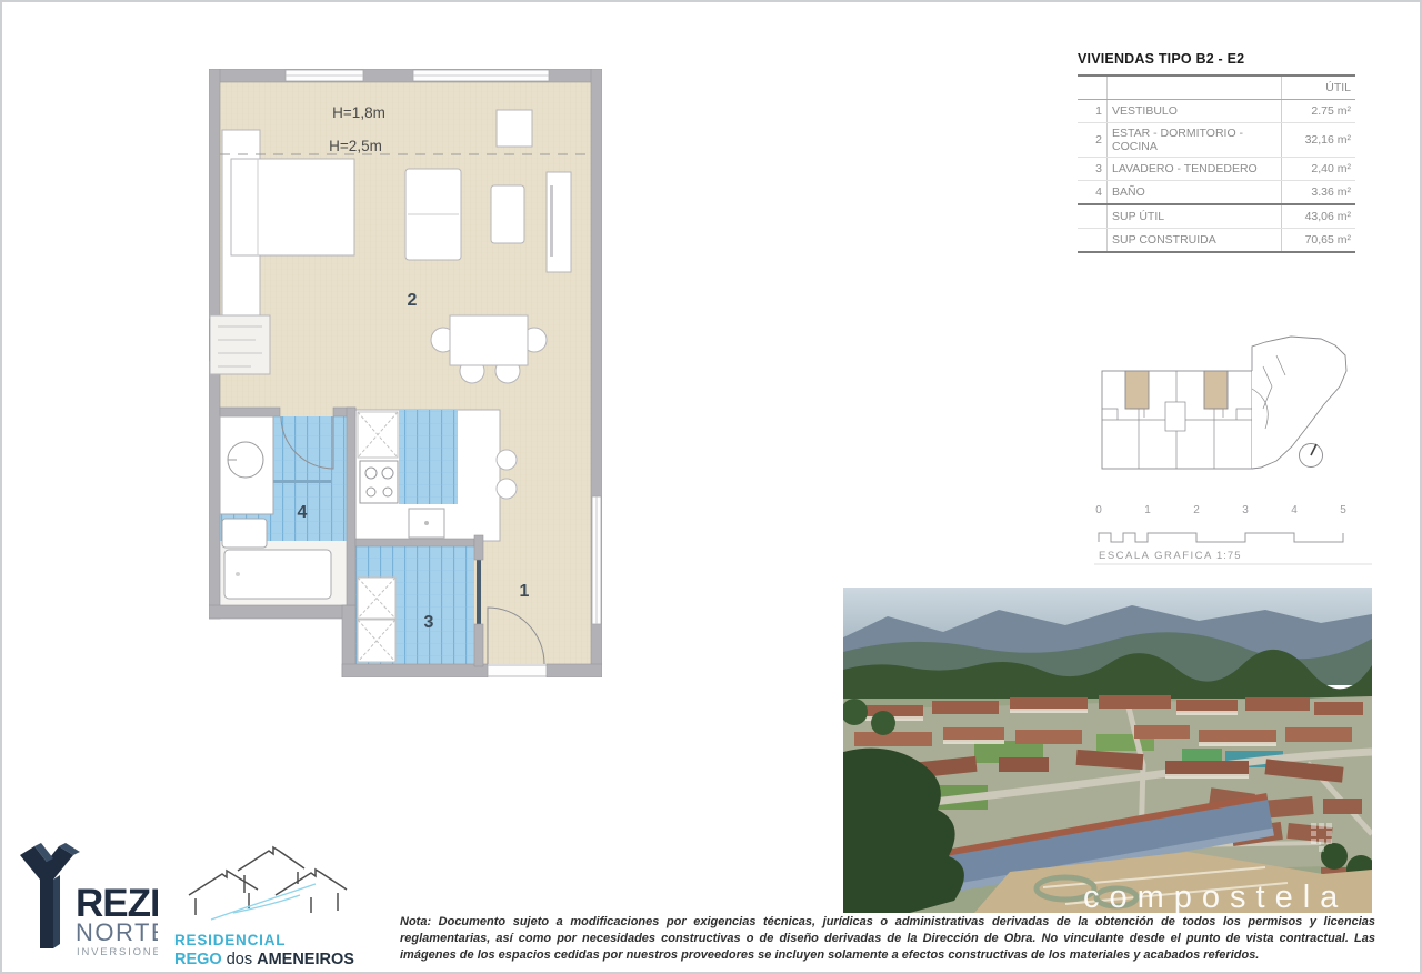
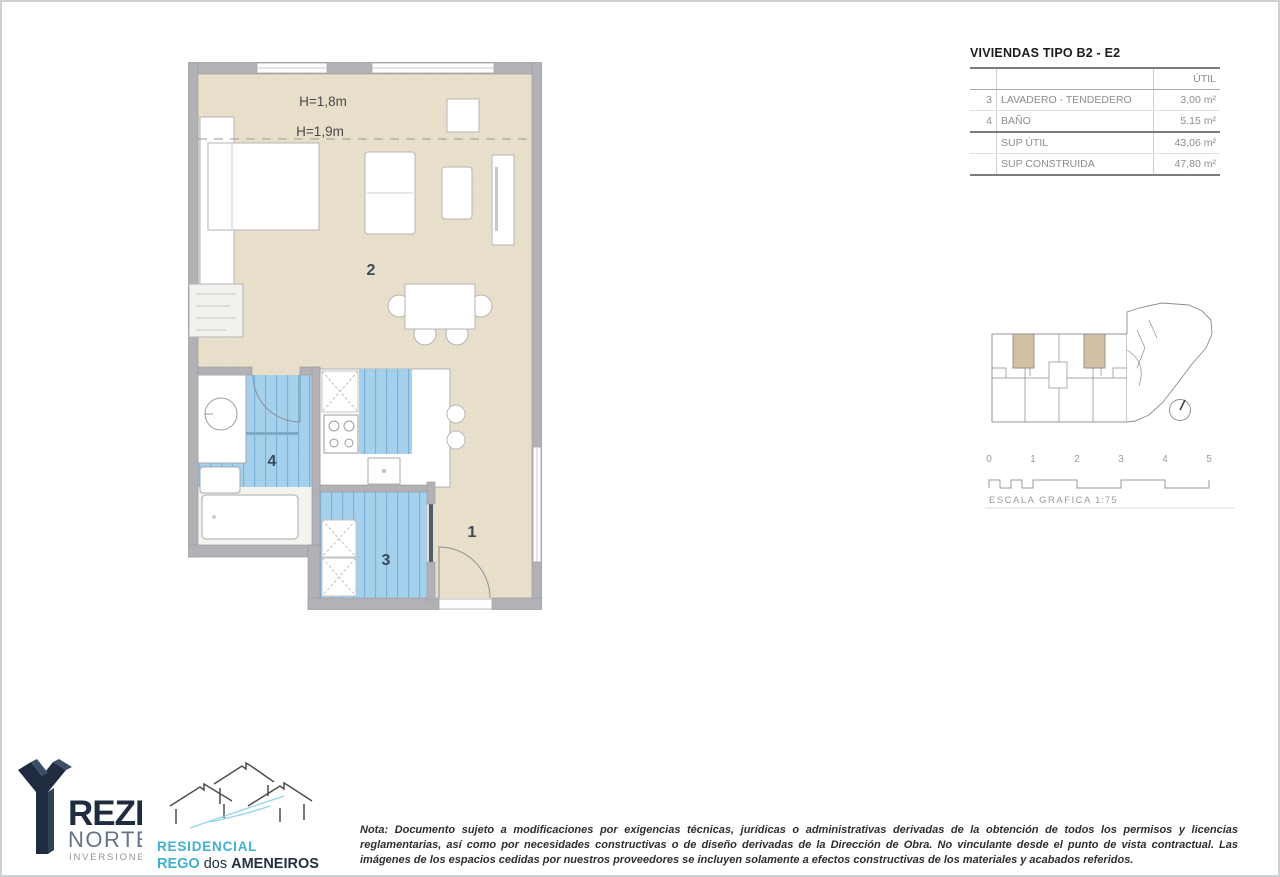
  H=1,8m
- H=2,5m
+ H=1,9m
  2
  4
  3
  1
  VIVIENDAS TIPO B2 - E2
  		ÚTIL
- 1	VESTIBULO	2.75 m²
- 2	ESTAR - DORMITORIO - COCINA	32,16 m²
- 3	LAVADERO - TENDEDERO	2,40 m²
+ 3	LAVADERO - TENDEDERO	3,00 m²
- 4	BAÑO	3.36 m²
+ 4	BAÑO	5.15 m²
  	SUP ÚTIL	43,06 m²
- 	SUP CONSTRUIDA	70,65 m²
+ 	SUP CONSTRUIDA	47,80 m²
  0
  1
  2
  3
  4
  5
  ESCALA GRAFICA
  1:75
- compostela
  REZ
  NORT
  INVERSIONE
  RESIDENCIAL
  REGO dos AMENEIROS
  Nota: Documento sujeto a modificaciones por exigencias técnicas, jurídicas o administrativas derivadas de la obtención de todos los permisos y licencias reglamentarias, así como por necesidades constructivas o de diseño derivadas de la Dirección de Obra. No vinculante desde el punto de vista contractual. Las imágenes de los espacios cedidas por nuestros proveedores se incluyen solamente a efectos constructivas de los materiales y acabados referidos.
